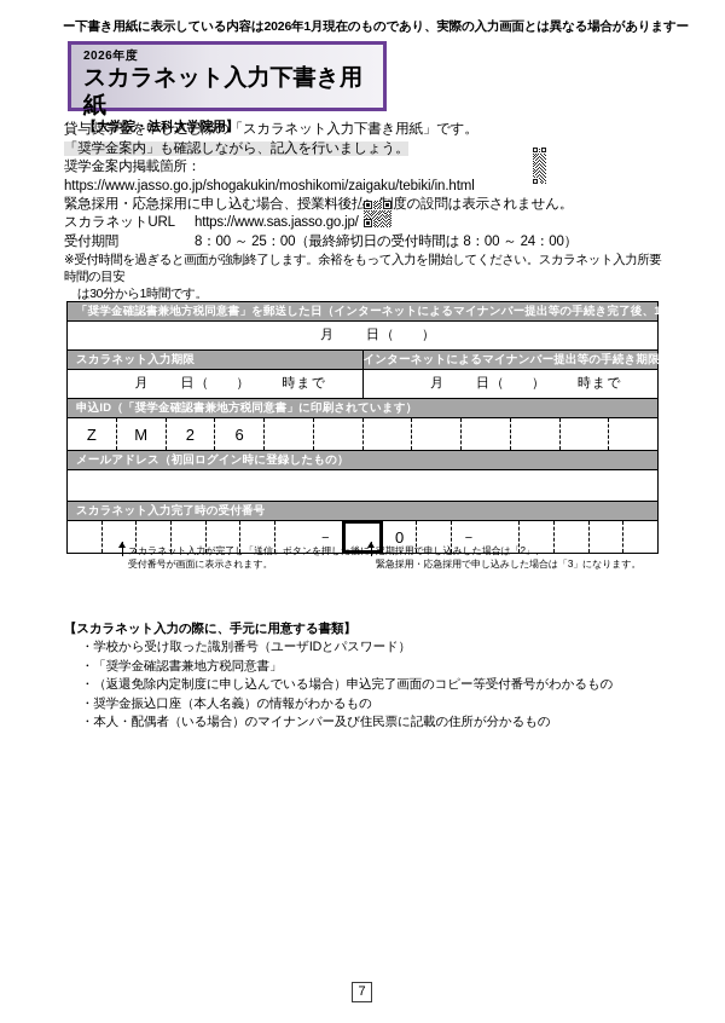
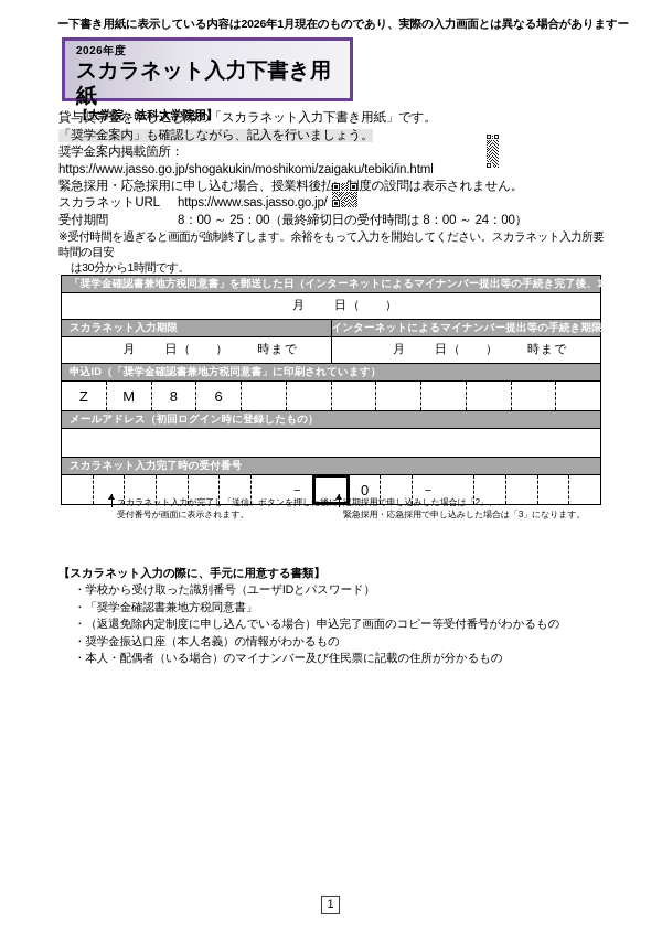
  ー下書き用紙に表示している内容は2026年1月現在のものであり、実際の入力画面とは異なる場合がありますー
  2026年度
  スカラネット入力下書き用紙
  【大学院・法科大学院用】
  貸与奨学金を申し込む際の「スカラネット入力下書き用紙」です。
  「奨学金案内」も確認しながら、記入を行いましょう。
  奨学金案内掲載箇所：
  https://www.jasso.go.jp/shogakukin/moshikomi/zaigaku/tebiki/in.html
  緊急採用・応急採用に申し込む場合、授業料後払度の設問は表示されません。
  スカラネットURL https://www.sas.jasso.go.jp/
  受付期間 8：00 ～ 25：00（最終締切日の受付時間は 8：00 ～ 24：00）
  ※受付時間を過ぎると画面が強制終了します。余裕をもって入力を開始してください。スカラネット入力所要時間の目安
  は30分から1時間です。
  「奨学金確認書兼地方税同意書」を郵送した日（インターネットによるマイナンバー提出等の手続き完了後、1週間以内）
  月 日（ ）
  スカラネット入力期限	インターネットによるマイナンバー提出等の手続き期限
  月 日（ ） 時まで	月 日（ ） 時まで
  申込ID（「奨学金確認書兼地方税同意書」に印刷されています）
- Z M 2 6
+ Z M 8 6
  メールアドレス（初回ログイン時に登録したもの）
  スカラネット入力完了時の受付番号
  － 0 －
  スカラネット入力が完了し「送信」ボタンを押した後に、
  受付番号が画面に表示されます。
  定期採用で申し込みした場合は「2」、
  緊急採用・応急採用で申し込みした場合は「3」になります。
  【スカラネット入力の際に、手元に用意する書類】
  ・学校から受け取った識別番号（ユーザIDとパスワード）
  ・「奨学金確認書兼地方税同意書」
  ・（返還免除内定制度に申し込んでいる場合）申込完了画面のコピー等受付番号がわかるもの
  ・奨学金振込口座（本人名義）の情報がわかるもの
  ・本人・配偶者（いる場合）のマイナンバー及び住民票に記載の住所が分かるもの
- 7
+ 1
